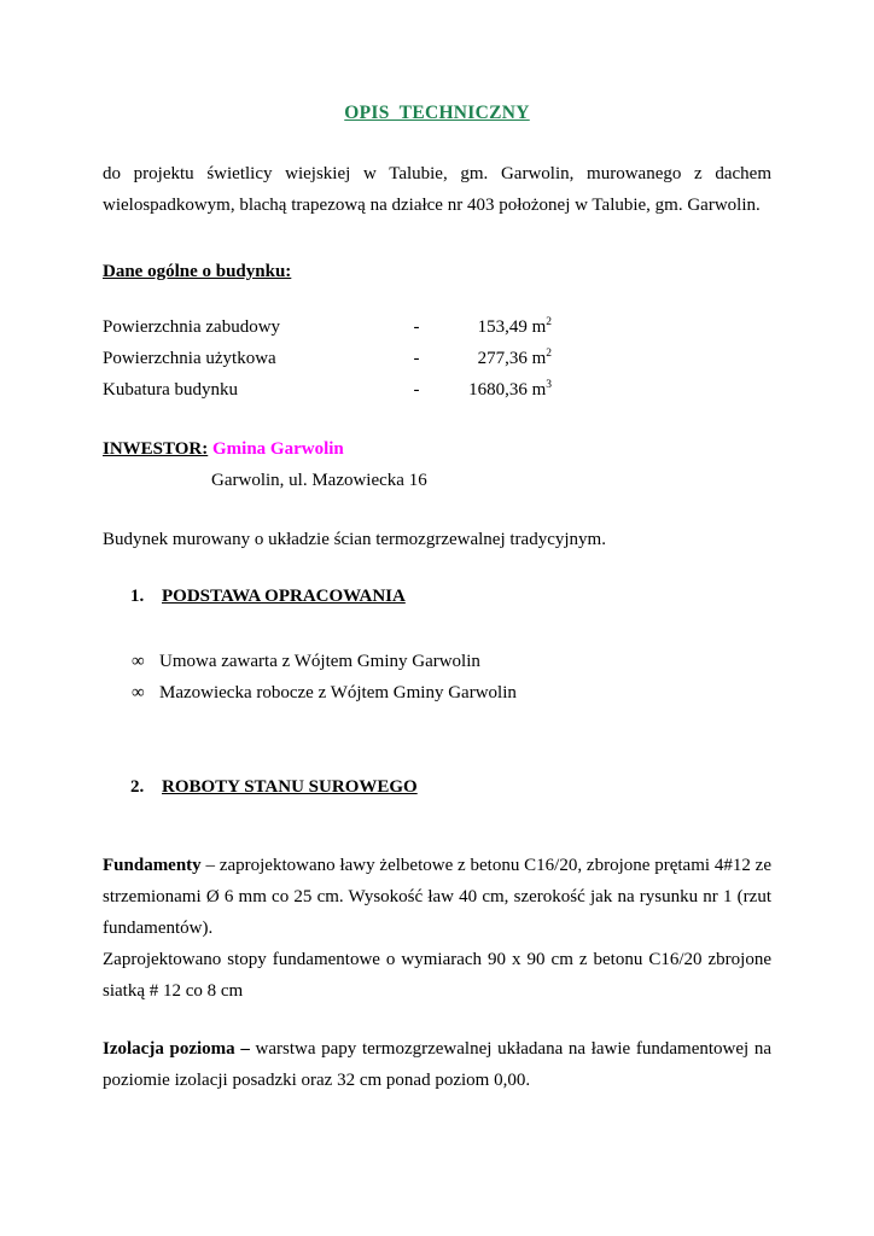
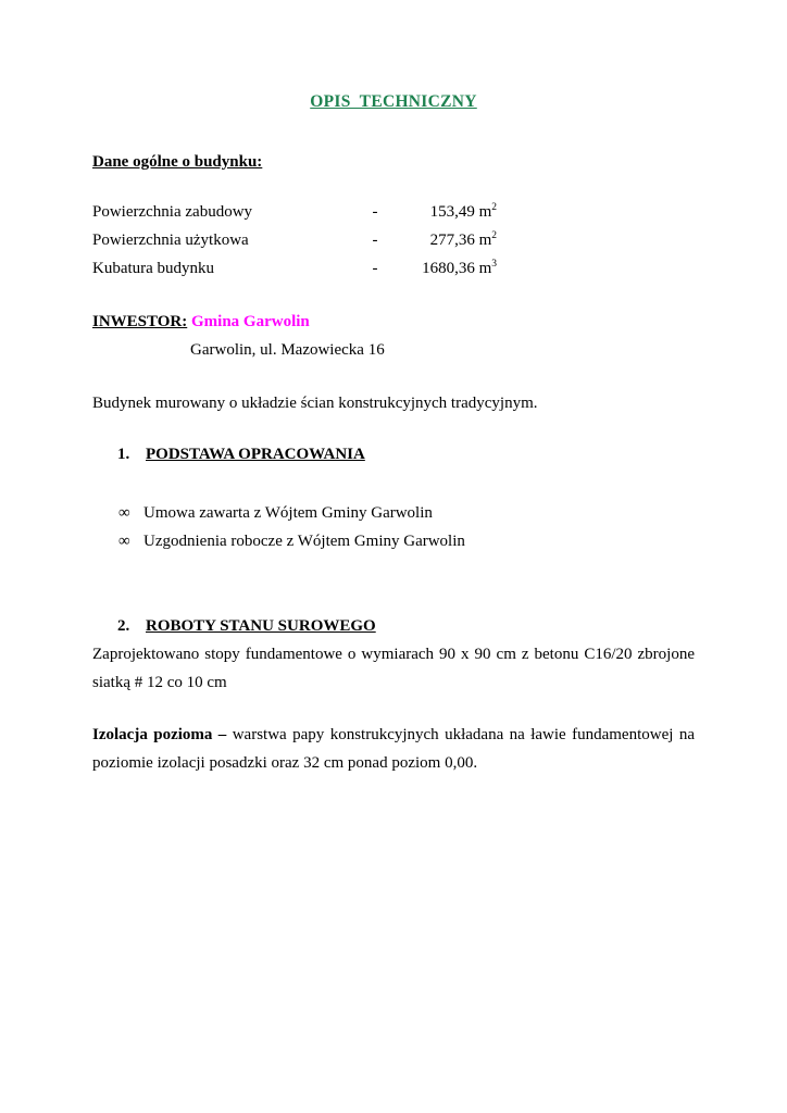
  OPIS TECHNICZNY
- do projektu świetlicy wiejskiej w Talubie, gm. Garwolin, murowanego z dachem wielospadkowym, blachą trapezową na działce nr 403 położonej w Talubie, gm. Garwolin.
  Dane ogólne o budynku:
  Powierzchnia zabudowy
  -
  153,49 m2
  Powierzchnia użytkowa
  -
  277,36 m2
  Kubatura budynku
  -
  1680,36 m3
  INWESTOR: Gmina Garwolin
  Garwolin, ul. Mazowiecka 16
- Budynek murowany o układzie ścian termozgrzewalnej tradycyjnym.
+ Budynek murowany o układzie ścian konstrukcyjnych tradycyjnym.
  1. PODSTAWA OPRACOWANIA
  ∞
  Umowa zawarta z Wójtem Gminy Garwolin
  ∞
- Mazowiecka robocze z Wójtem Gminy Garwolin
+ Uzgodnienia robocze z Wójtem Gminy Garwolin
  2. ROBOTY STANU SUROWEGO
- Fundamenty – zaprojektowano ławy żelbetowe z betonu C16/20, zbrojone prętami 4#12 ze strzemionami Ø 6 mm co 25 cm. Wysokość ław 40 cm, szerokość jak na rysunku nr 1 (rzut fundamentów).
- Zaprojektowano stopy fundamentowe o wymiarach 90 x 90 cm z betonu C16/20 zbrojone siatką # 12 co 8 cm
+ Zaprojektowano stopy fundamentowe o wymiarach 90 x 90 cm z betonu C16/20 zbrojone siatką # 12 co 10 cm
- Izolacja pozioma – warstwa papy termozgrzewalnej układana na ławie fundamentowej na poziomie izolacji posadzki oraz 32 cm ponad poziom 0,00.
+ Izolacja pozioma – warstwa papy konstrukcyjnych układana na ławie fundamentowej na poziomie izolacji posadzki oraz 32 cm ponad poziom 0,00.
